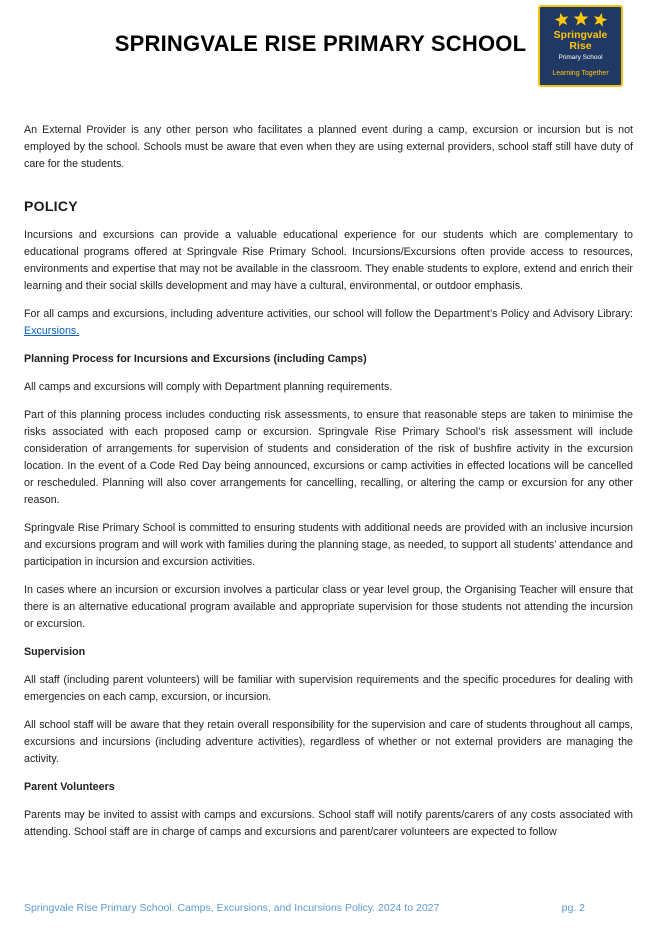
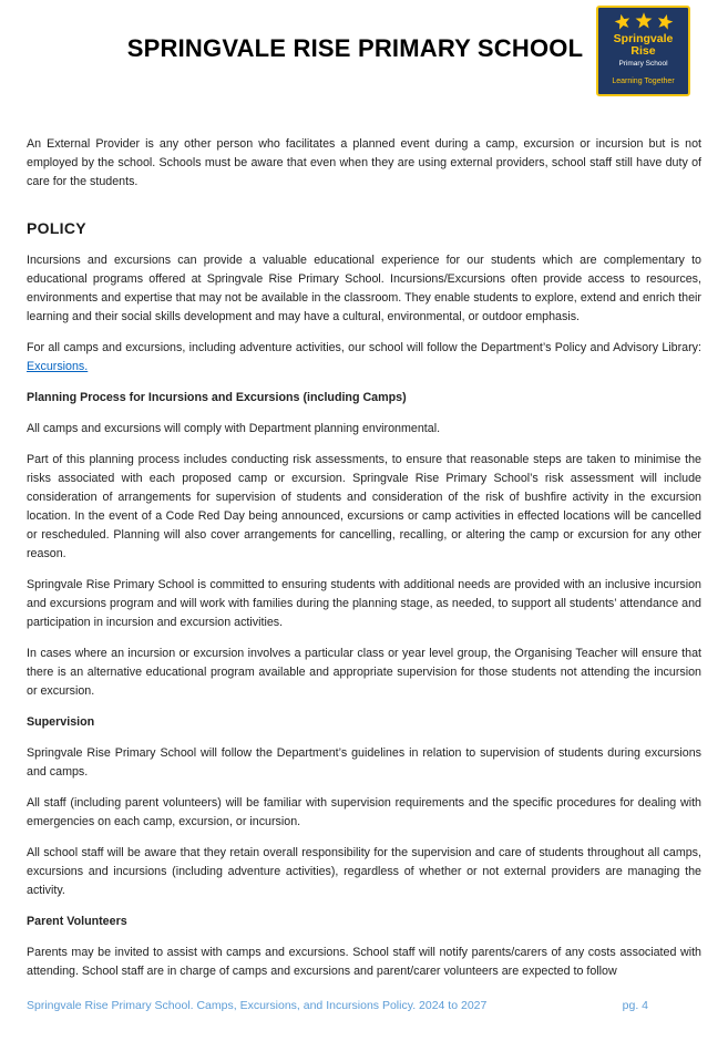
  SPRINGVALE RISE PRIMARY SCHOOL
  Springvale
  Rise
  An External Provider is any other person who facilitates a planned event during a camp, excursion or incursion but is not employed by the school. Schools must be aware that even when they are using external providers, school staff still have duty of care for the students.
  POLICY
  Incursions and excursions can provide a valuable educational experience for our students which are complementary to educational programs offered at Springvale Rise Primary School. Incursions/Excursions often provide access to resources, environments and expertise that may not be available in the classroom. They enable students to explore, extend and enrich their learning and their social skills development and may have a cultural, environmental, or outdoor emphasis.
  For all camps and excursions, including adventure activities, our school will follow the Department’s Policy and Advisory Library: Excursions.
  Planning Process for Incursions and Excursions (including Camps)
- All camps and excursions will comply with Department planning requirements.
+ All camps and excursions will comply with Department planning environmental.
  Part of this planning process includes conducting risk assessments, to ensure that reasonable steps are taken to minimise the risks associated with each proposed camp or excursion. Springvale Rise Primary School’s risk assessment will include consideration of arrangements for supervision of students and consideration of the risk of bushfire activity in the excursion location. In the event of a Code Red Day being announced, excursions or camp activities in effected locations will be cancelled or rescheduled. Planning will also cover arrangements for cancelling, recalling, or altering the camp or excursion for any other reason.
  Springvale Rise Primary School is committed to ensuring students with additional needs are provided with an inclusive incursion and excursions program and will work with families during the planning stage, as needed, to support all students’ attendance and participation in incursion and excursion activities.
  In cases where an incursion or excursion involves a particular class or year level group, the Organising Teacher will ensure that there is an alternative educational program available and appropriate supervision for those students not attending the incursion or excursion.
  Supervision
+ Springvale Rise Primary School will follow the Department’s guidelines in relation to supervision of students during excursions and camps.
  All staff (including parent volunteers) will be familiar with supervision requirements and the specific procedures for dealing with emergencies on each camp, excursion, or incursion.
  All school staff will be aware that they retain overall responsibility for the supervision and care of students throughout all camps, excursions and incursions (including adventure activities), regardless of whether or not external providers are managing the activity.
  Parent Volunteers
  Parents may be invited to assist with camps and excursions. School staff will notify parents/carers of any costs associated with attending. School staff are in charge of camps and excursions and parent/carer volunteers are expected to follow
  Springvale Rise Primary School. Camps, Excursions, and Incursions Policy. 2024 to 2027
- pg. 2
+ pg. 4
